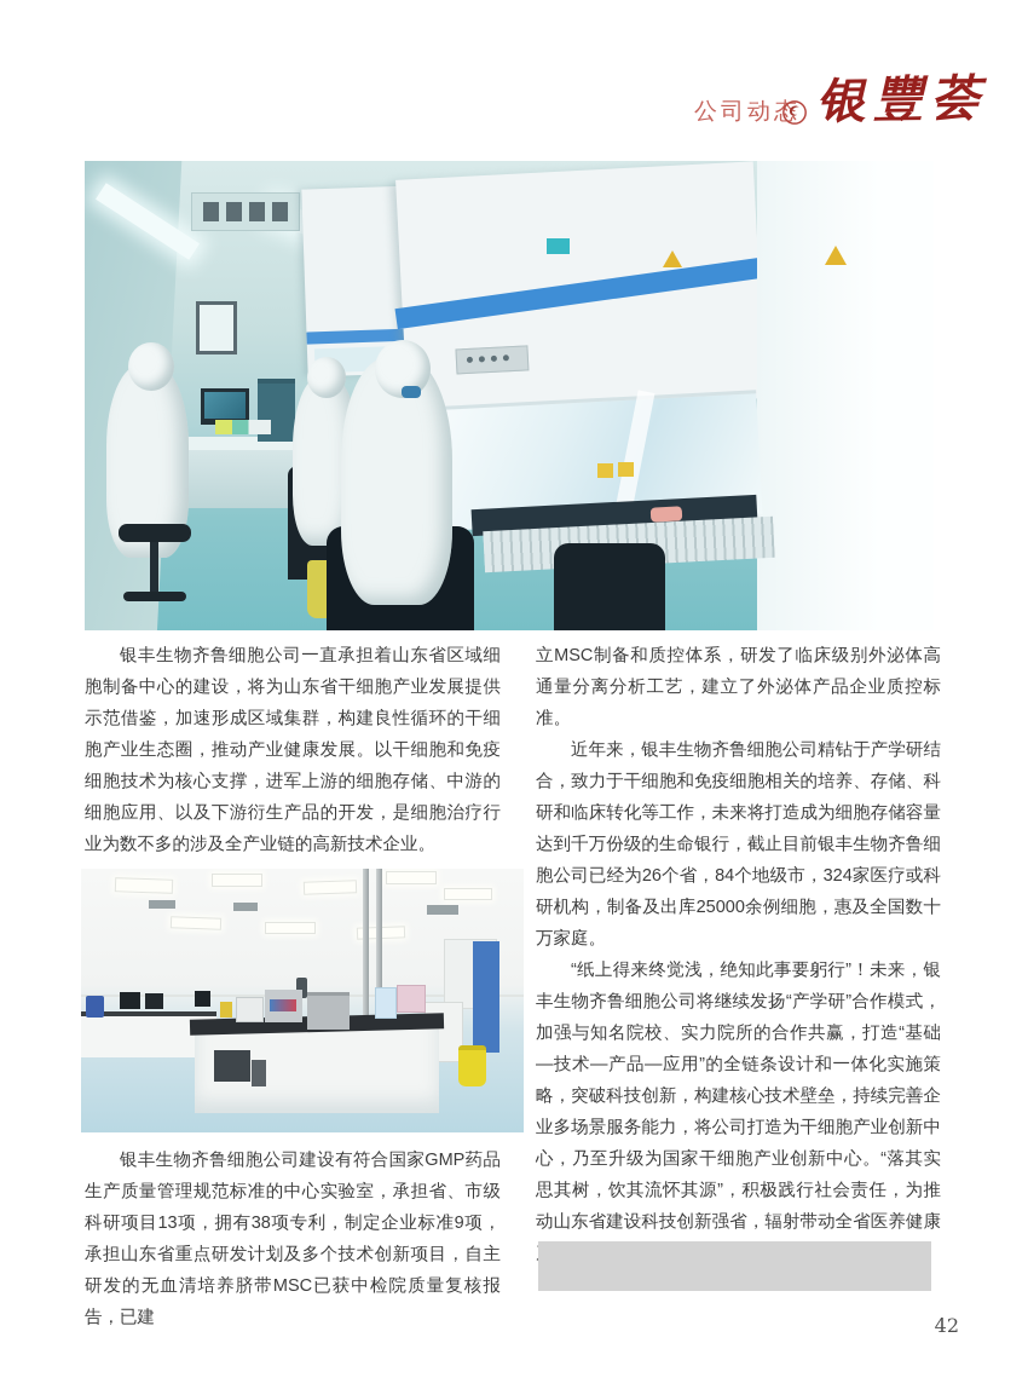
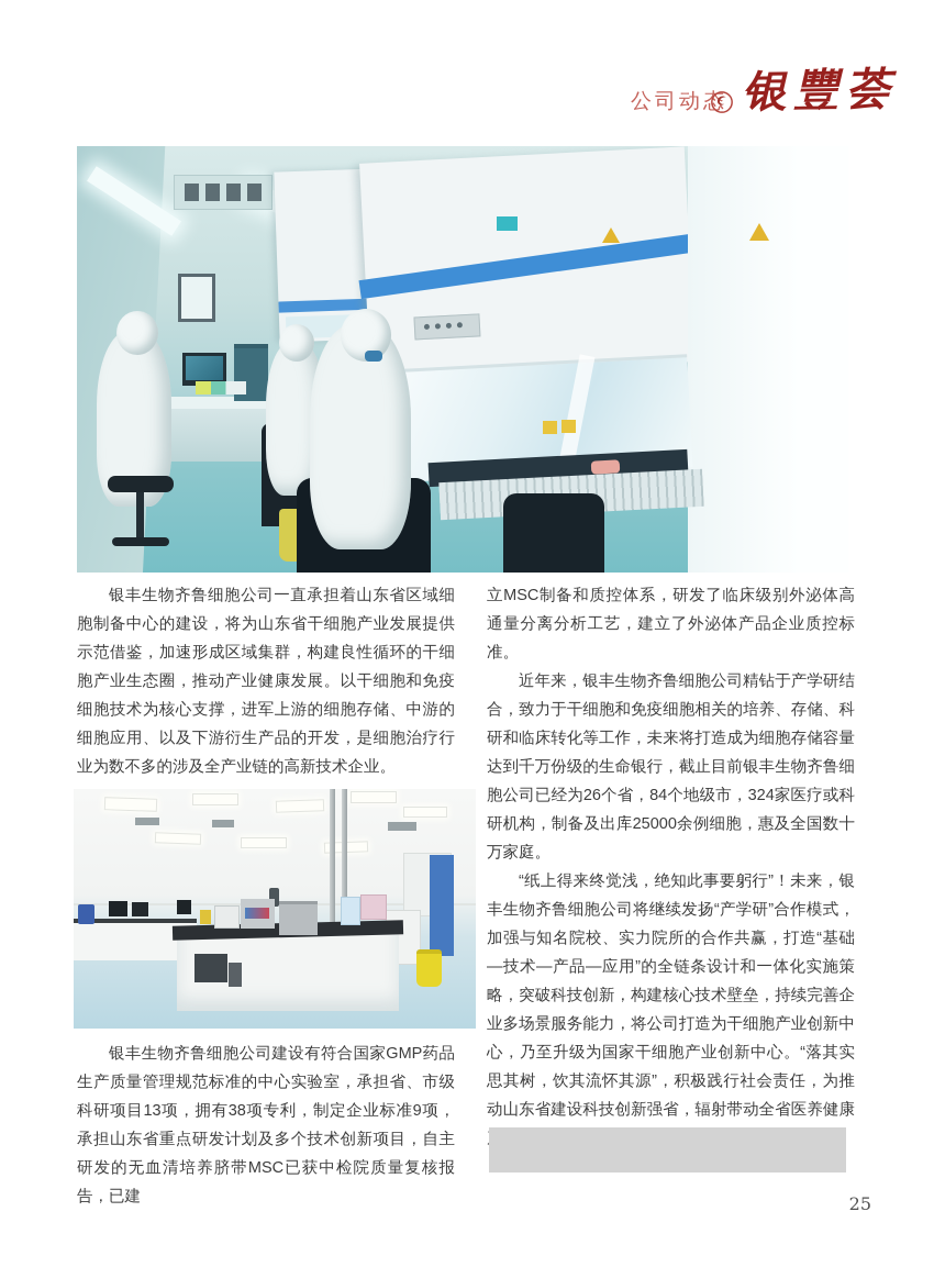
  公司动态
  银豐荟
  银丰生物齐鲁细胞公司一直承担着山东省区域细胞制备中心的建设，将为山东省干细胞产业发展提供示范借鉴，加速形成区域集群，构建良性循环的干细胞产业生态圈，推动产业健康发展。以干细胞和免疫细胞技术为核心支撑，进军上游的细胞存储、中游的细胞应用、以及下游衍生产品的开发，是细胞治疗行业为数不多的涉及全产业链的高新技术企业。
  银丰生物齐鲁细胞公司建设有符合国家GMP药品生产质量管理规范标准的中心实验室，承担省、市级科研项目13项，拥有38项专利，制定企业标准9项，承担山东省重点研发计划及多个技术创新项目，自主研发的无血清培养脐带MSC已获中检院质量复核报告，已建
  立MSC制备和质控体系，研发了临床级别外泌体高通量分离分析工艺，建立了外泌体产品企业质控标准。
  近年来，银丰生物齐鲁细胞公司精钻于产学研结合，致力于干细胞和免疫细胞相关的培养、存储、科研和临床转化等工作，未来将打造成为细胞存储容量达到千万份级的生命银行，截止目前银丰生物齐鲁细胞公司已经为26个省，84个地级市，324家医疗或科研机构，制备及出库25000余例细胞，惠及全国数十万家庭。
  “纸上得来终觉浅，绝知此事要躬行”！未来，银丰生物齐鲁细胞公司将继续发扬“产学研”合作模式，加强与知名院校、实力院所的合作共赢，打造“基础—技术—产品—应用”的全链条设计和一体化实施策略，突破科技创新，构建核心技术壁垒，持续完善企业多场景服务能力，将公司打造为干细胞产业创新中心，乃至升级为国家干细胞产业创新中心。“落其实思其树，饮其流怀其源”，积极践行社会责任，为推动山东省建设科技创新强省，辐射带动全省医养健康
- 42
+ 25
